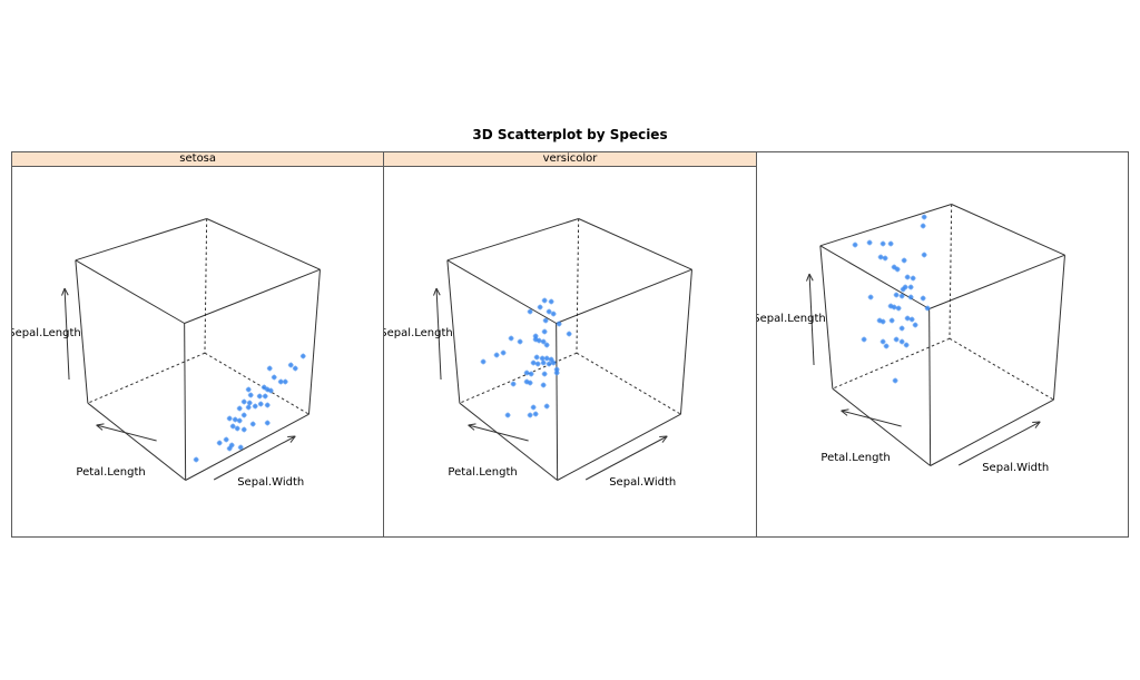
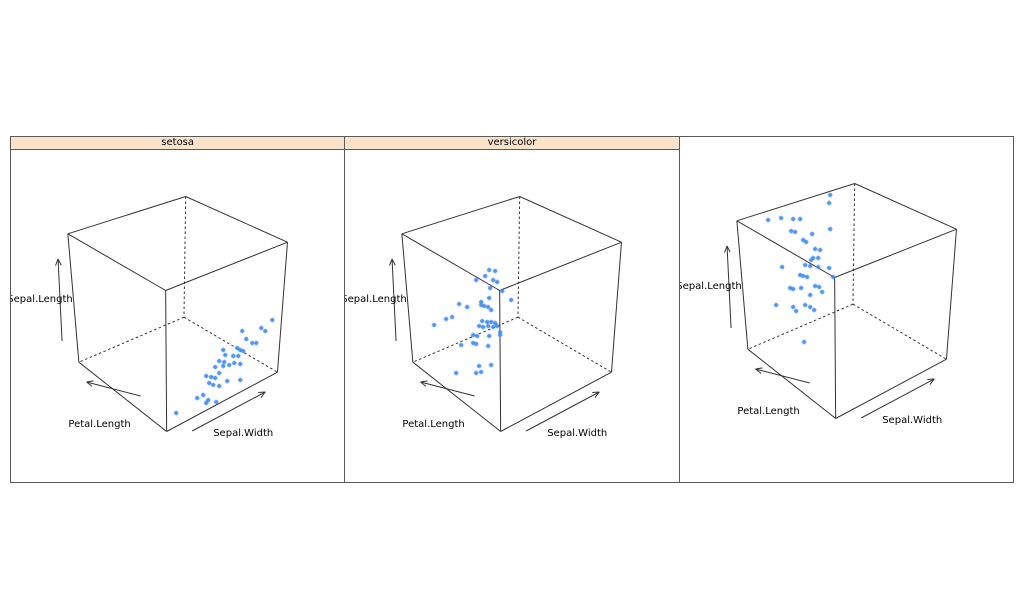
- 3D Scatterplot by Species
  setosa
  Sepal.Length
  Petal.Length
  Sepal.Width
  versicolor
  Sepal.Length
  Petal.Length
  Sepal.Width
  Sepal.Length
  Petal.Length
  Sepal.Width
